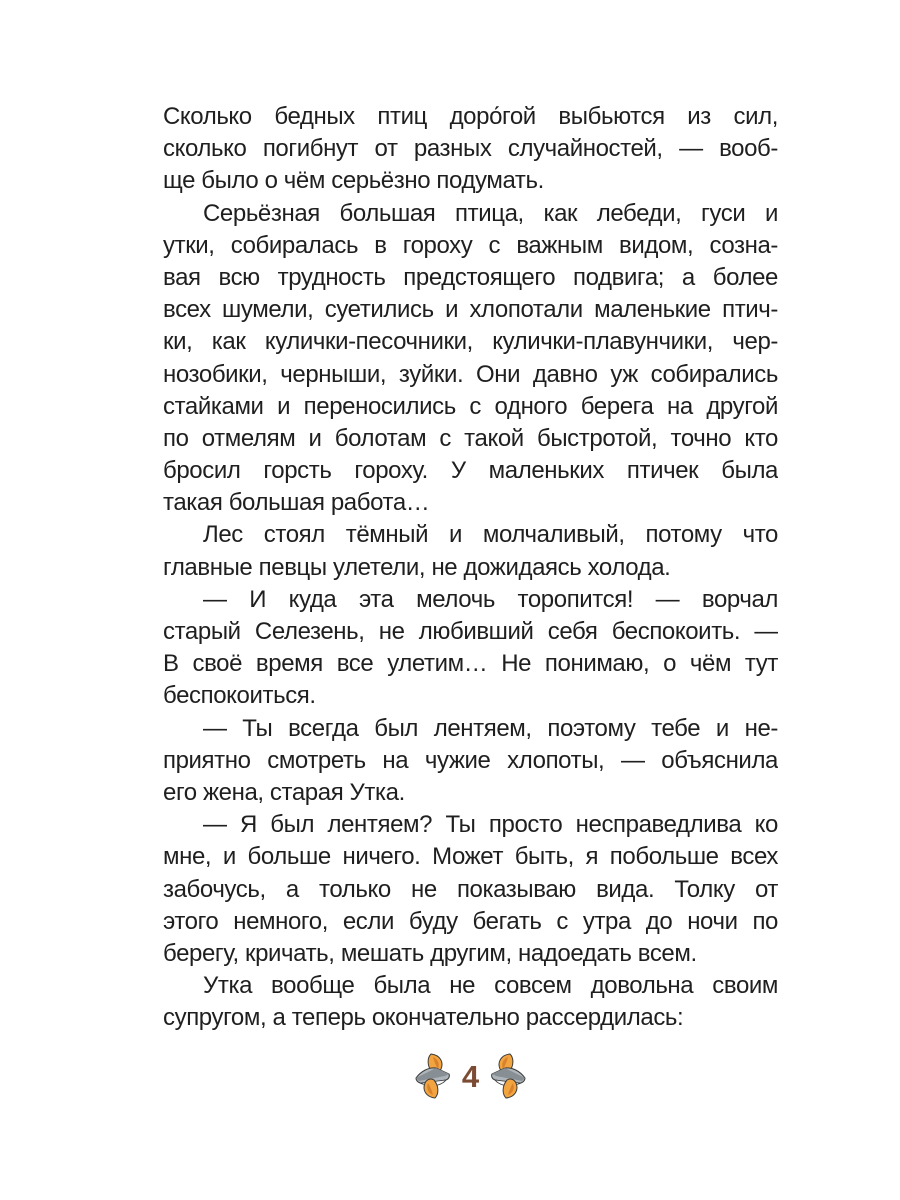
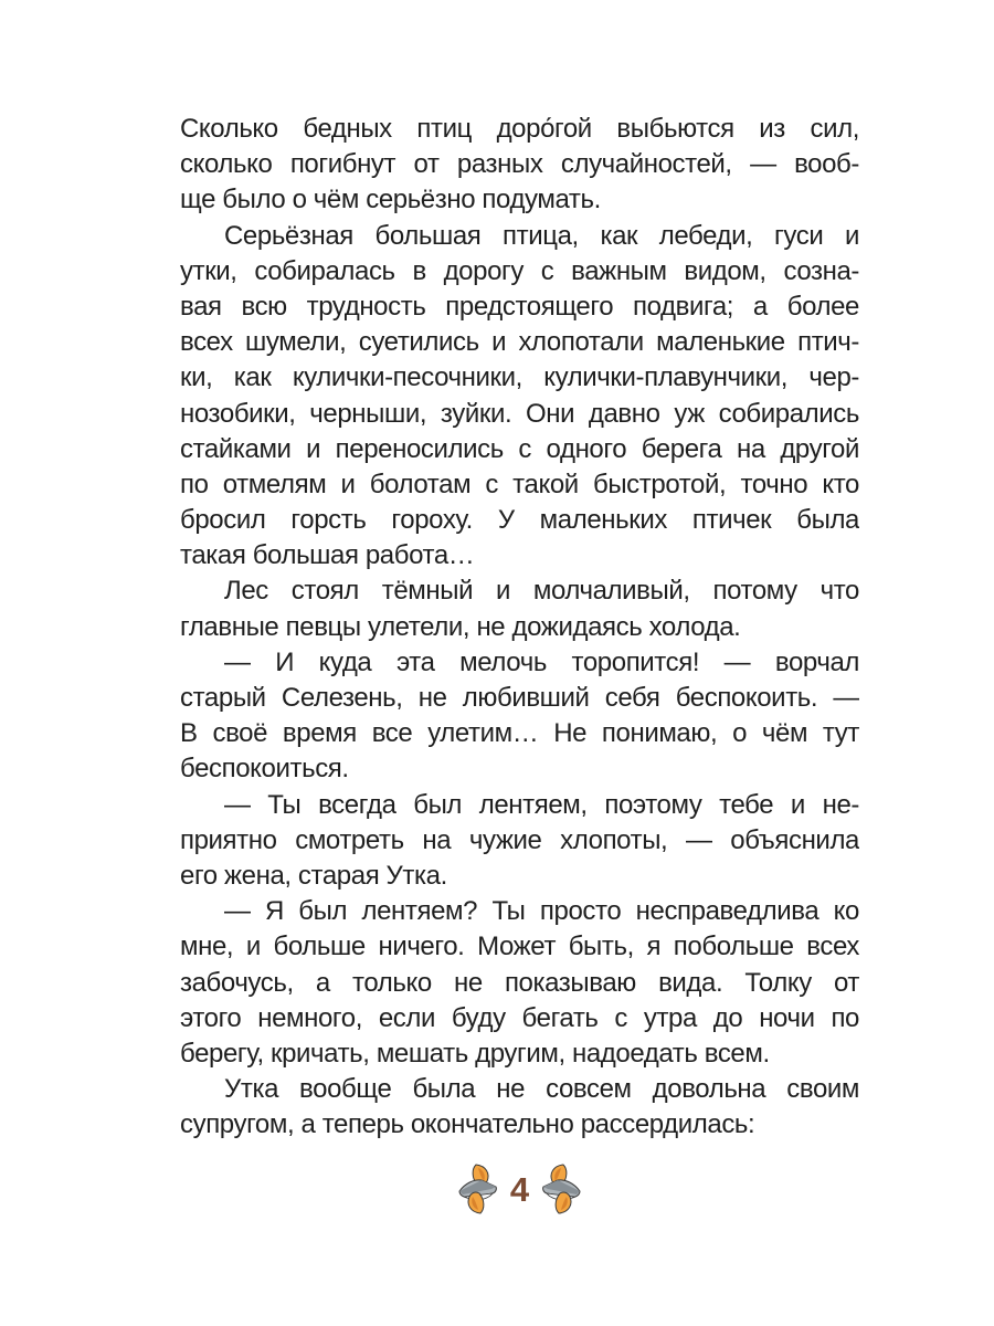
  Сколько бедных птиц доро́гой выбьются из сил,
  сколько погибнут от разных случайностей, — вооб-
  ще было о чём серьёзно подумать.
  Серьёзная большая птица, как лебеди, гуси и
- утки, собиралась в гороху с важным видом, созна-
+ утки, собиралась в дорогу с важным видом, созна-
  вая всю трудность предстоящего подвига; а более
  всех шумели, суетились и хлопотали маленькие птич-
  ки, как кулички-песочники, кулички-плавунчики, чер-
  нозобики, черныши, зуйки. Они давно уж собирались
  стайками и переносились с одного берега на другой
  по отмелям и болотам с такой быстротой, точно кто
  бросил горсть гороху. У маленьких птичек была
  такая большая работа…
  Лес стоял тёмный и молчаливый, потому что
  главные певцы улетели, не дожидаясь холода.
  — И куда эта мелочь торопится! — ворчал
  старый Селезень, не любивший себя беспокоить. —
  В своё время все улетим… Не понимаю, о чём тут
  беспокоиться.
  — Ты всегда был лентяем, поэтому тебе и не-
  приятно смотреть на чужие хлопоты, — объяснила
  его жена, старая Утка.
  — Я был лентяем? Ты просто несправедлива ко
  мне, и больше ничего. Может быть, я побольше всех
  забочусь, а только не показываю вида. Толку от
  этого немного, если буду бегать с утра до ночи по
  берегу, кричать, мешать другим, надоедать всем.
  Утка вообще была не совсем довольна своим
  супругом, а теперь окончательно рассердилась:
  4
